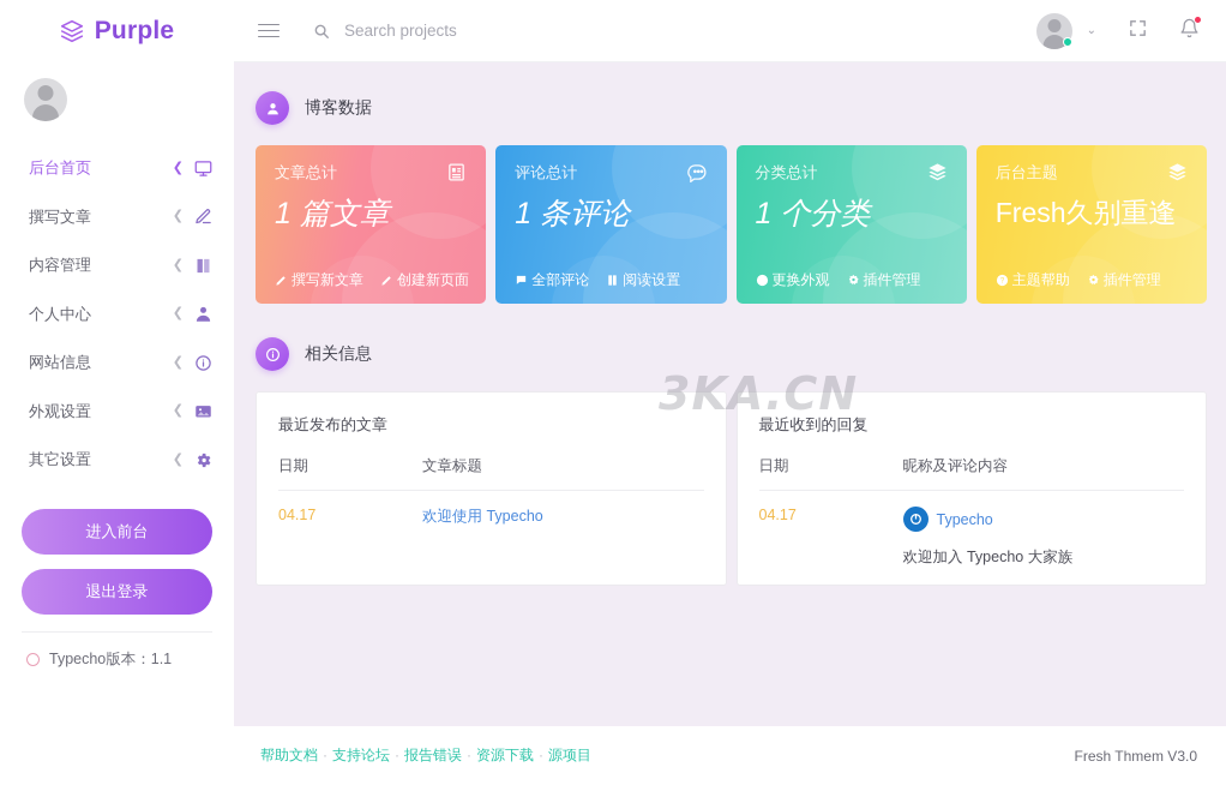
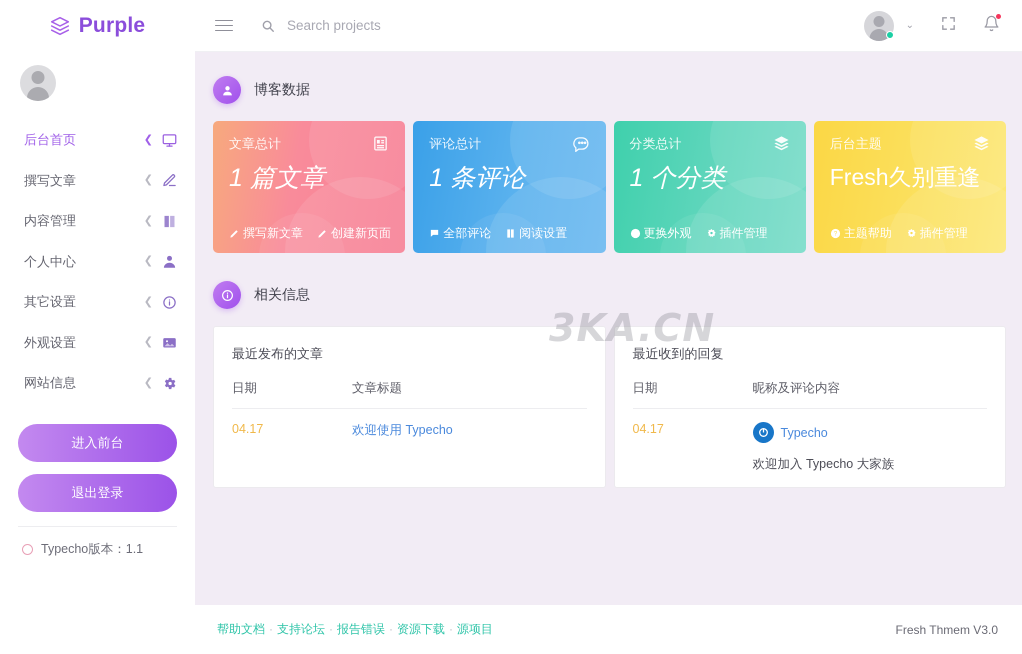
  Purple
  后台首页
  ❮
  撰写文章
  ❮
  内容管理
  ❮
  个人中心
  ❮
- 网站信息
+ 其它设置
  ❮
  外观设置
  ❮
- 其它设置
+ 网站信息
  ❮
  进入前台
  退出登录
  Typecho版本：1.1
  Search projects
  ⌄
  博客数据
  文章总计
  1 篇文章
  撰写新文章
  创建新页面
  评论总计
  1 条评论
  全部评论
  阅读设置
  分类总计
  1 个分类
  更换外观
  插件管理
  后台主题
  Fresh久别重逢
  主题帮助
  插件管理
  相关信息
  最近发布的文章
  日期	文章标题
  04.17	欢迎使用 Typecho
  最近收到的回复
  日期	昵称及评论内容
  04.17	Typecho 欢迎加入 Typecho 大家族
  3KA.CN
  帮助文档 · 支持论坛 · 报告错误 · 资源下载 · 源项目
  Fresh Thmem V3.0
